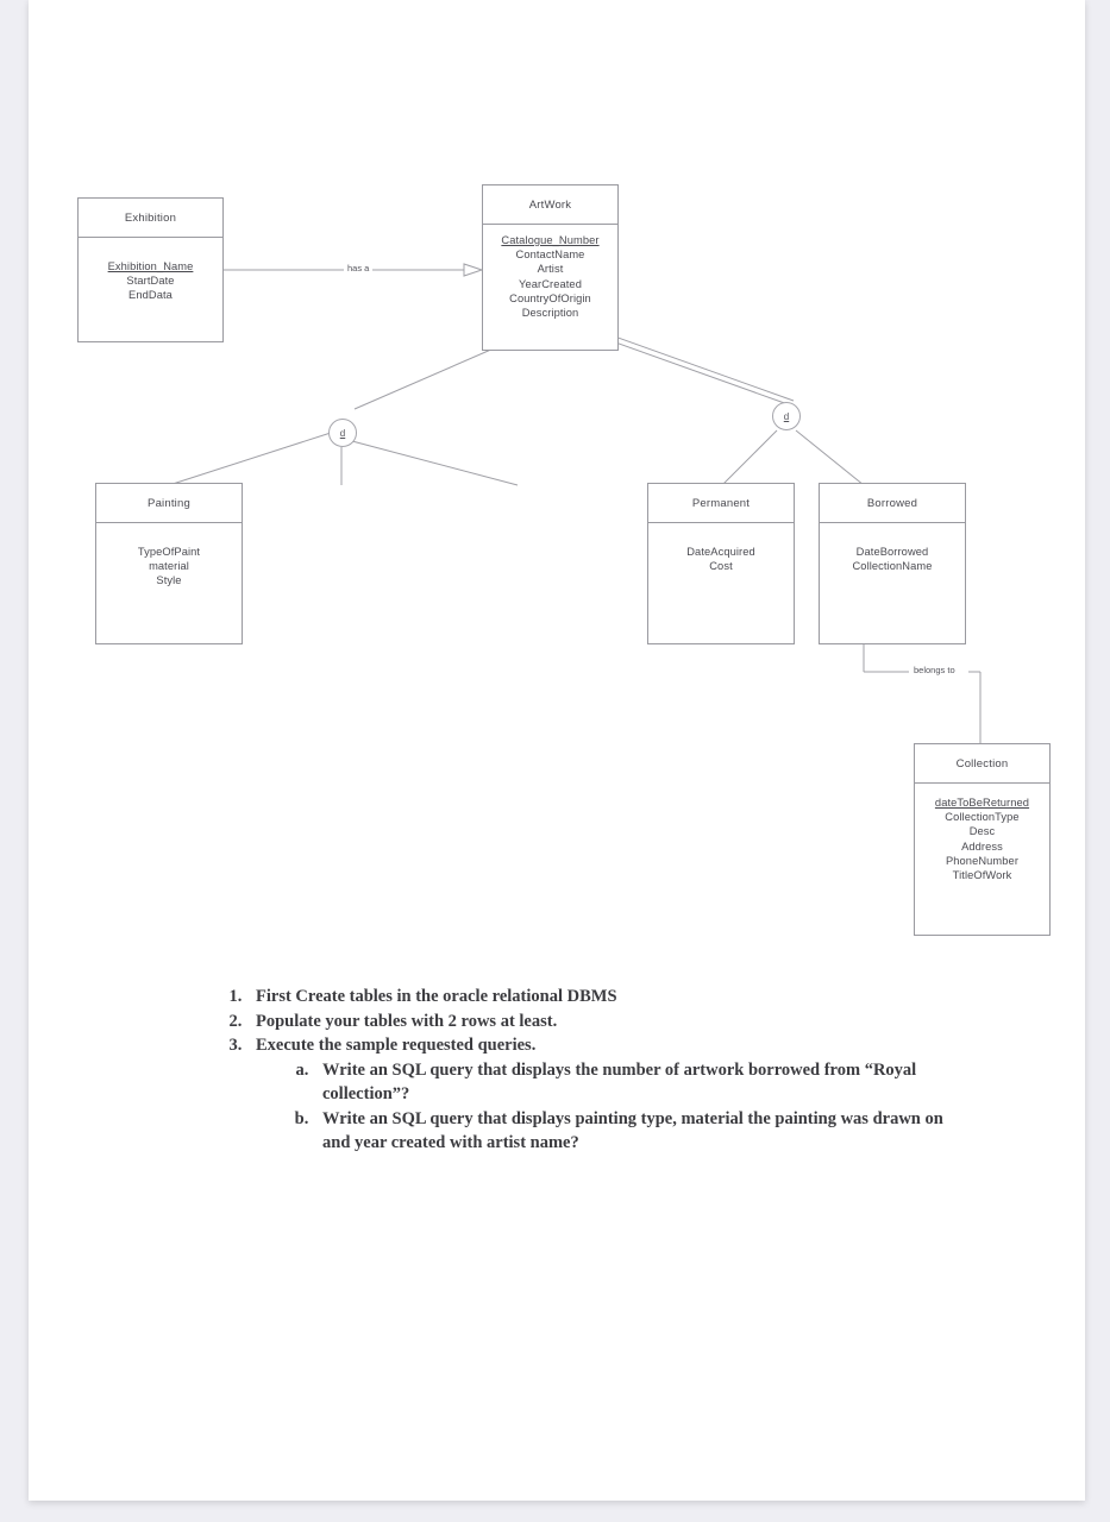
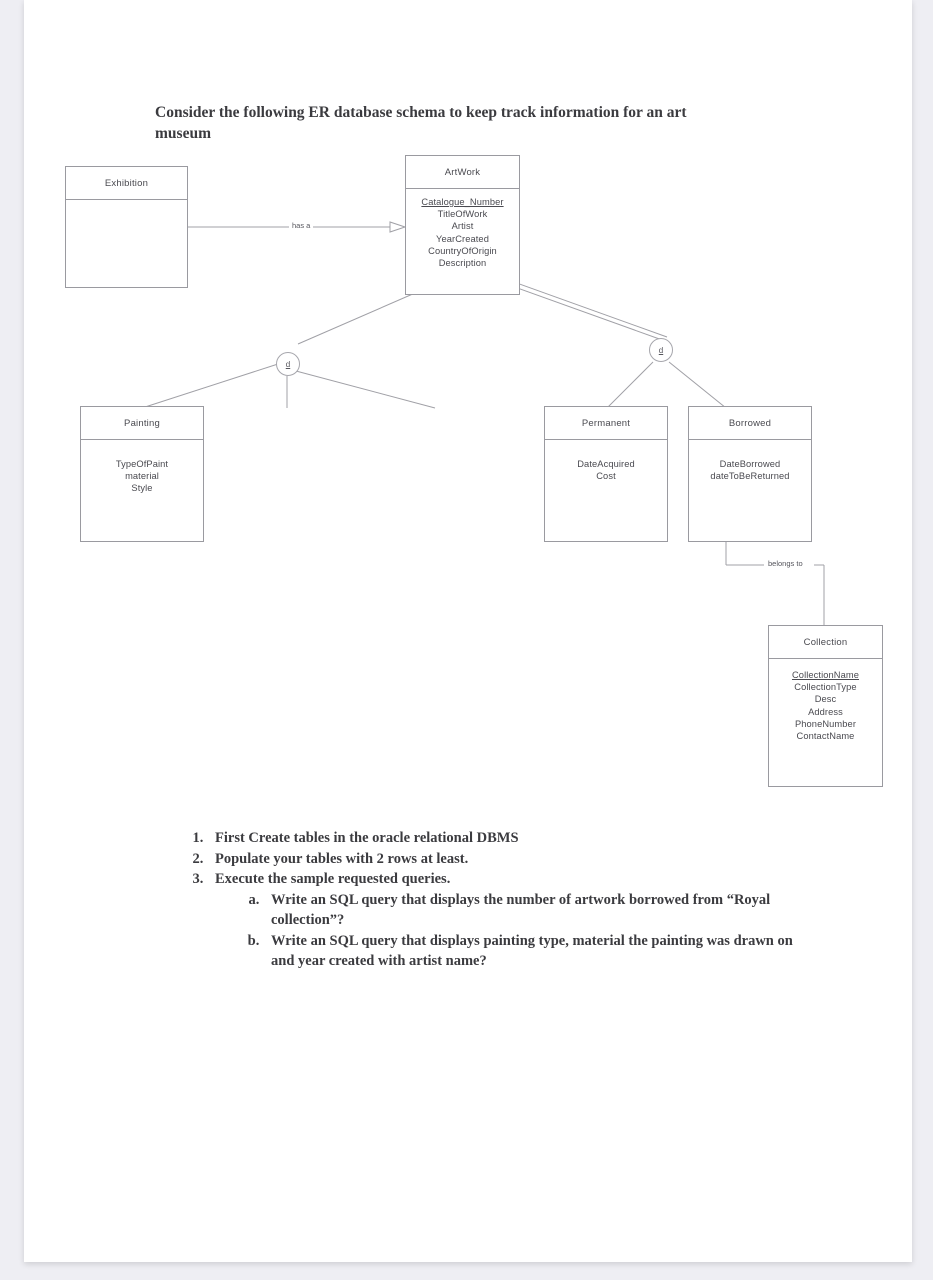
+ Consider the following ER database schema to keep track information for an art museum
  Exhibition
- Exhibition_Name
- StartDate
- EndData
  ArtWork
  Catalogue_Number
- ContactName
+ TitleOfWork
  Artist
  YearCreated
  CountryOfOrigin
  Description
  d
  d
  has a
  belongs to
  Painting
  TypeOfPaint
  material
  Style
  Permanent
  DateAcquired
  Cost
  Borrowed
  DateBorrowed
- CollectionName
+ dateToBeReturned
  Collection
- dateToBeReturned
+ CollectionName
  CollectionType
  Desc
  Address
  PhoneNumber
- TitleOfWork
+ ContactName
  First Create tables in the oracle relational DBMS
  Populate your tables with 2 rows at least.
  Execute the sample requested queries.
  Write an SQL query that displays the number of artwork borrowed from “Royal collection”?
  Write an SQL query that displays painting type, material the painting was drawn on and year created with artist name?
